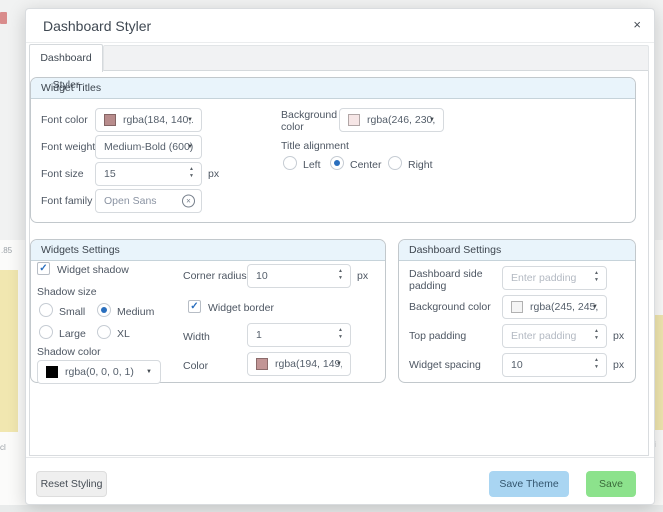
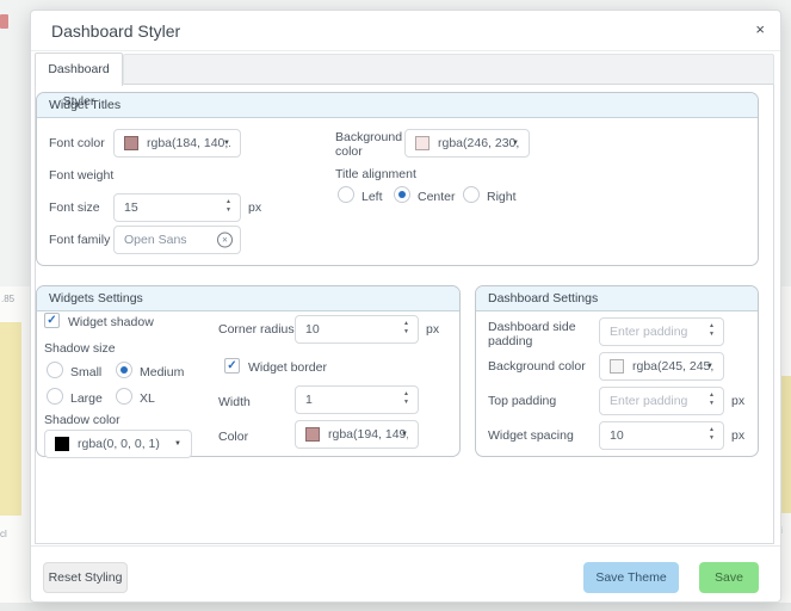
  .85
  cl
  Dashboard Styler
  ×
  Dashboard Styler
  Font color
  rgba(184, 140,.
  Font weight
- Medium-Bold (600)
  Font size
  15
  px
  Font family
  Open Sans
  ×
  Background color
  rgba(246, 230,
  Title alignment
  Left
  Center
  Right
  Widgets Settings
  ✓
  Widget shadow
  Shadow size
  Small
  Medium
  Large
  XL
  Shadow color
  rgba(0, 0, 0, 1)
  Corner radius
  10
  px
  ✓
  Widget border
  Width
  1
  Color
  rgba(194, 149,
  Dashboard Settings
  Dashboard side padding
  Enter padding
  Background color
  rgba(245, 245,
  Top padding
  Enter padding
  px
  Widget spacing
  10
  px
  Reset Styling
  Save Theme
  Save
